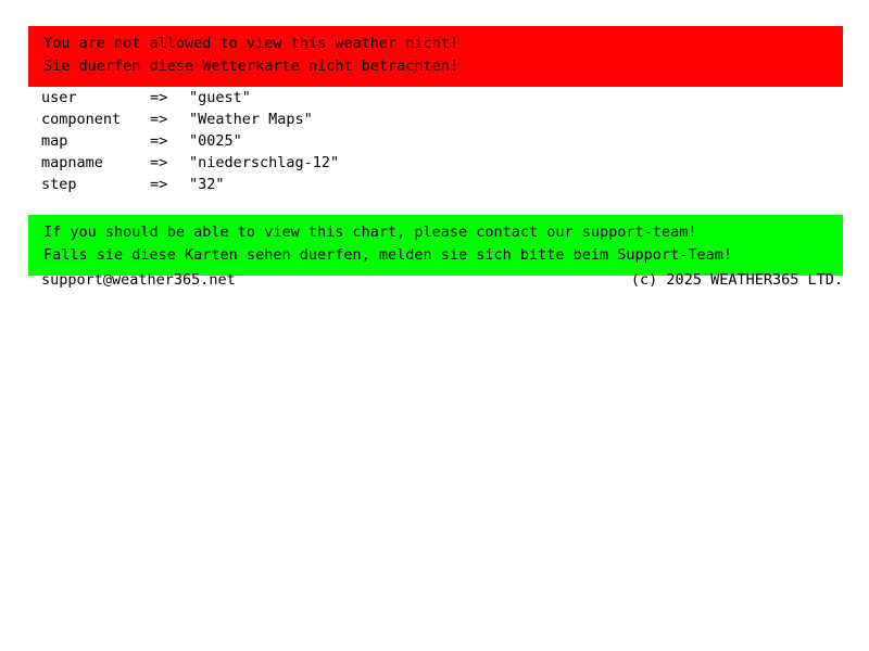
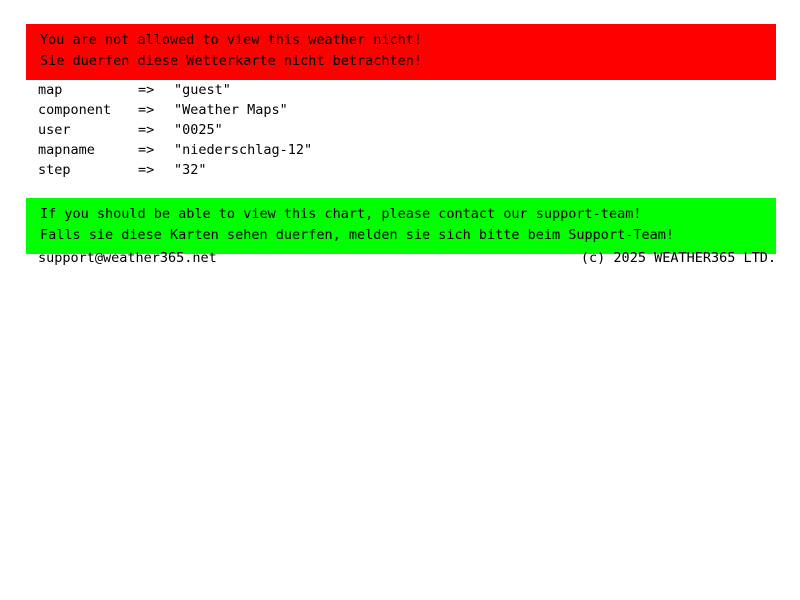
  You are not allowed to view this weather nicht!
  Sie duerfen diese Wetterkarte nicht betrachten!
- user
+ map
  =>
  "guest"
  component
  =>
  "Weather Maps"
- map
+ user
  =>
  "0025"
  mapname
  =>
  "niederschlag-12"
  step
  =>
  "32"
  If you should be able to view this chart, please contact our support-team!
  Falls sie diese Karten sehen duerfen, melden sie sich bitte beim Support-Team!
  support@weather365.net
  (c) 2025 WEATHER365 LTD.
